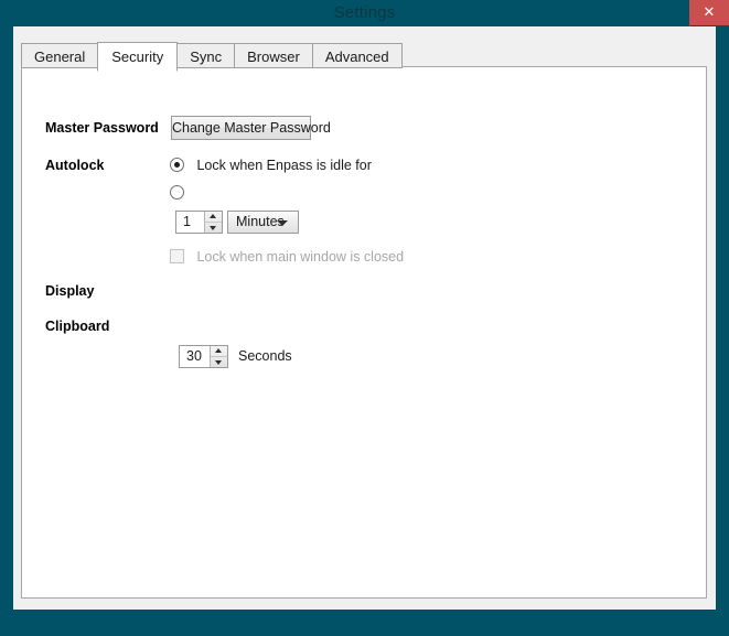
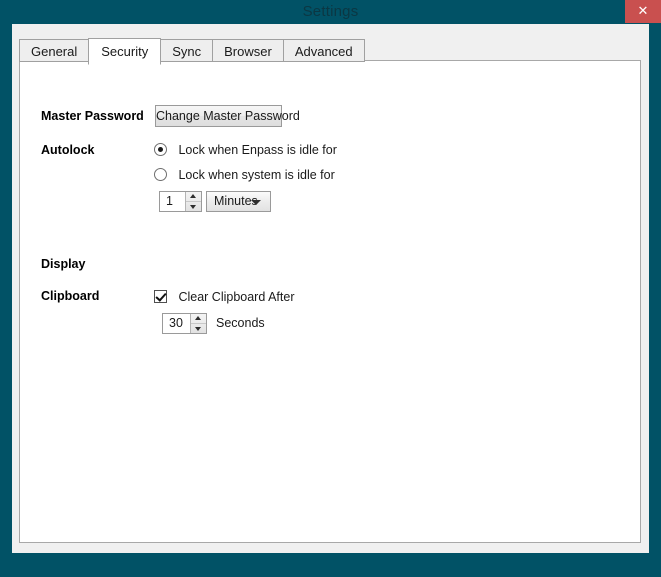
  Settings
  ✕
  General Security Sync Browser Advanced
  Master Password
  Change Master Password
  Autolock
  Lock when Enpass is idle for
+ Lock when system is idle for
  1
  Minutes
- Lock when main window is closed
  Display
  Clipboard
+ Clear Clipboard After
  30
  Seconds
